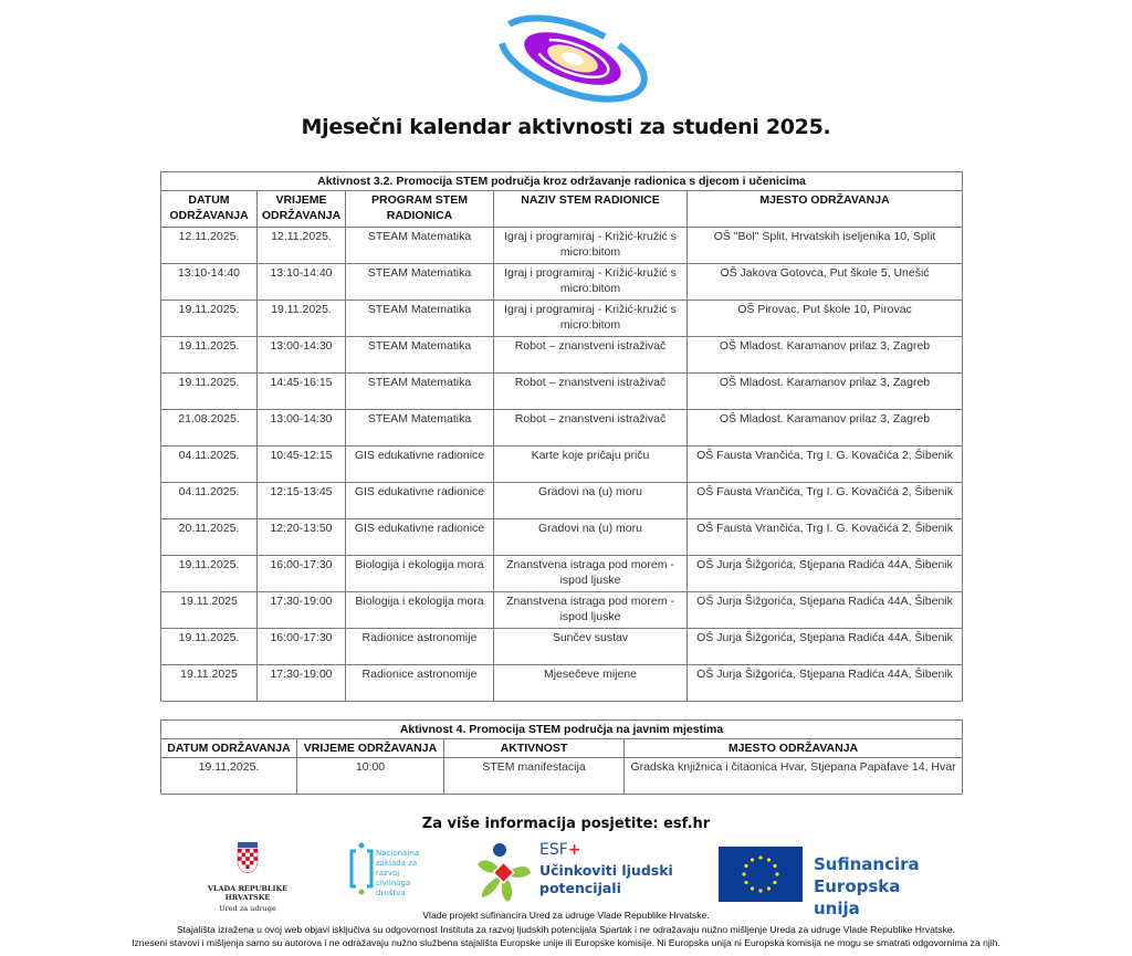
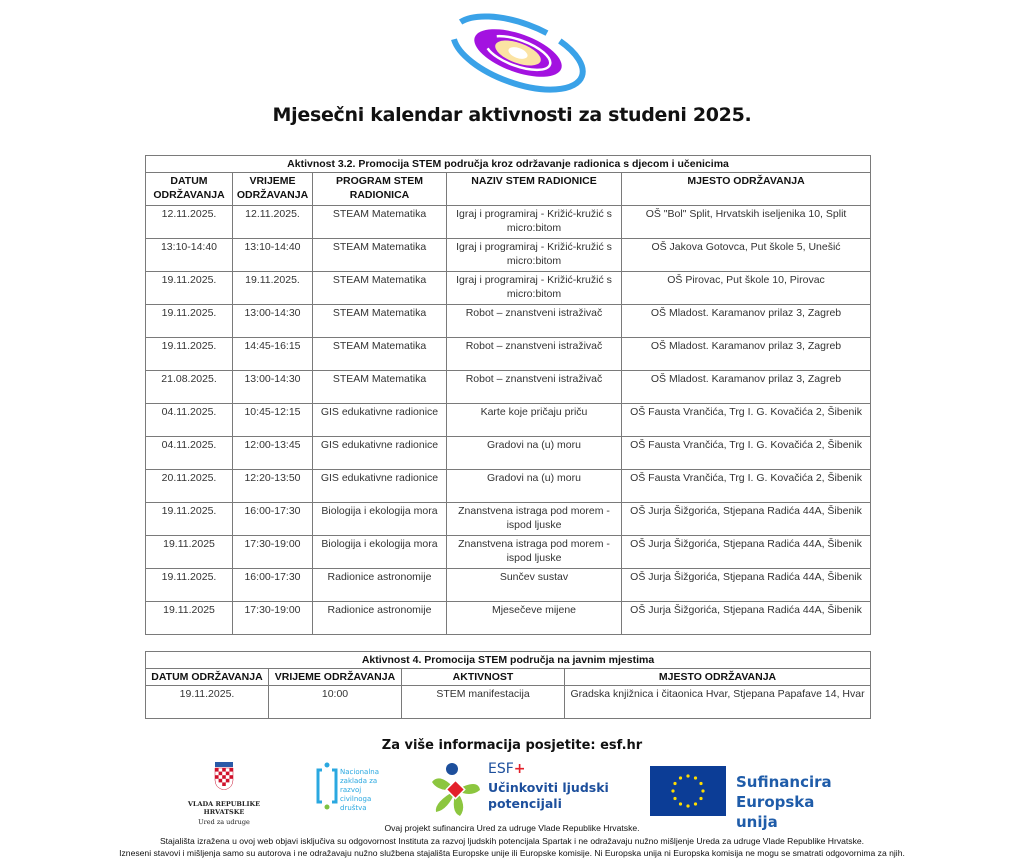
  Mjesečni kalendar aktivnosti za studeni 2025.
  Aktivnost 3.2. Promocija STEM područja kroz održavanje radionica s djecom i učenicima
  DATUM ODRŽAVANJA	VRIJEME ODRŽAVANJA	PROGRAM STEM RADIONICA	NAZIV STEM RADIONICE	MJESTO ODRŽAVANJA
  12.11.2025.	12.11.2025.	STEAM Matematika	Igraj i programiraj - Križić-kružić s micro:bitom	OŠ "Bol" Split, Hrvatskih iseljenika 10, Split
  13:10-14:40	13:10-14:40	STEAM Matematika	Igraj i programiraj - Križić-kružić s micro:bitom	OŠ Jakova Gotovca, Put škole 5, Unešić
  19.11.2025.	19.11.2025.	STEAM Matematika	Igraj i programiraj - Križić-kružić s micro:bitom	OŠ Pirovac, Put škole 10, Pirovac
  19.11.2025.	13:00-14:30	STEAM Matematika	Robot – znanstveni istraživač	OŠ Mladost. Karamanov prilaz 3, Zagreb
  19.11.2025.	14:45-16:15	STEAM Matematika	Robot – znanstveni istraživač	OŠ Mladost. Karamanov prilaz 3, Zagreb
  21.08.2025.	13:00-14:30	STEAM Matematika	Robot – znanstveni istraživač	OŠ Mladost. Karamanov prilaz 3, Zagreb
  04.11.2025.	10:45-12:15	GIS edukativne radionice	Karte koje pričaju priču	OŠ Fausta Vrančića, Trg I. G. Kovačića 2, Šibenik
- 04.11.2025.	12:15-13:45	GIS edukativne radionice	Gradovi na (u) moru	OŠ Fausta Vrančića, Trg I. G. Kovačića 2, Šibenik
+ 04.11.2025.	12:00-13:45	GIS edukativne radionice	Gradovi na (u) moru	OŠ Fausta Vrančića, Trg I. G. Kovačića 2, Šibenik
  20.11.2025.	12:20-13:50	GIS edukativne radionice	Gradovi na (u) moru	OŠ Fausta Vrančića, Trg I. G. Kovačića 2, Šibenik
  19.11.2025.	16:00-17:30	Biologija i ekologija mora	Znanstvena istraga pod morem - ispod ljuske	OŠ Jurja Šižgorića, Stjepana Radića 44A, Šibenik
  19.11.2025	17:30-19:00	Biologija i ekologija mora	Znanstvena istraga pod morem - ispod ljuske	OŠ Jurja Šižgorića, Stjepana Radića 44A, Šibenik
  19.11.2025.	16:00-17:30	Radionice astronomije	Sunčev sustav	OŠ Jurja Šižgorića, Stjepana Radića 44A, Šibenik
  19.11.2025	17:30-19:00	Radionice astronomije	Mjesečeve mijene	OŠ Jurja Šižgorića, Stjepana Radića 44A, Šibenik
  Aktivnost 4. Promocija STEM područja na javnim mjestima
  DATUM ODRŽAVANJA	VRIJEME ODRŽAVANJA	AKTIVNOST	MJESTO ODRŽAVANJA
  19.11.2025.	10:00	STEM manifestacija	Gradska knjižnica i čitaonica Hvar, Stjepana Papafave 14, Hvar
  Za više informacija posjetite: esf.hr
  VLADA REPUBLIKE HRVATSKE
  Ured za udruge
  Nacionalna
  zaklada za
  razvoj
  civilnoga
  društva
  ESF+
  Učinkoviti ljudski
  potencijali
  Sufinancira
  Europska unija
- Vlade projekt sufinancira Ured za udruge Vlade Republike Hrvatske.
+ Ovaj projekt sufinancira Ured za udruge Vlade Republike Hrvatske.
  Stajališta izražena u ovoj web objavi isključiva su odgovornost Instituta za razvoj ljudskih potencijala Spartak i ne odražavaju nužno mišljenje Ureda za udruge Vlade Republike Hrvatske.
  Izneseni stavovi i mišljenja samo su autorova i ne odražavaju nužno službena stajališta Europske unije ili Europske komisije. Ni Europska unija ni Europska komisija ne mogu se smatrati odgovornima za njih.
